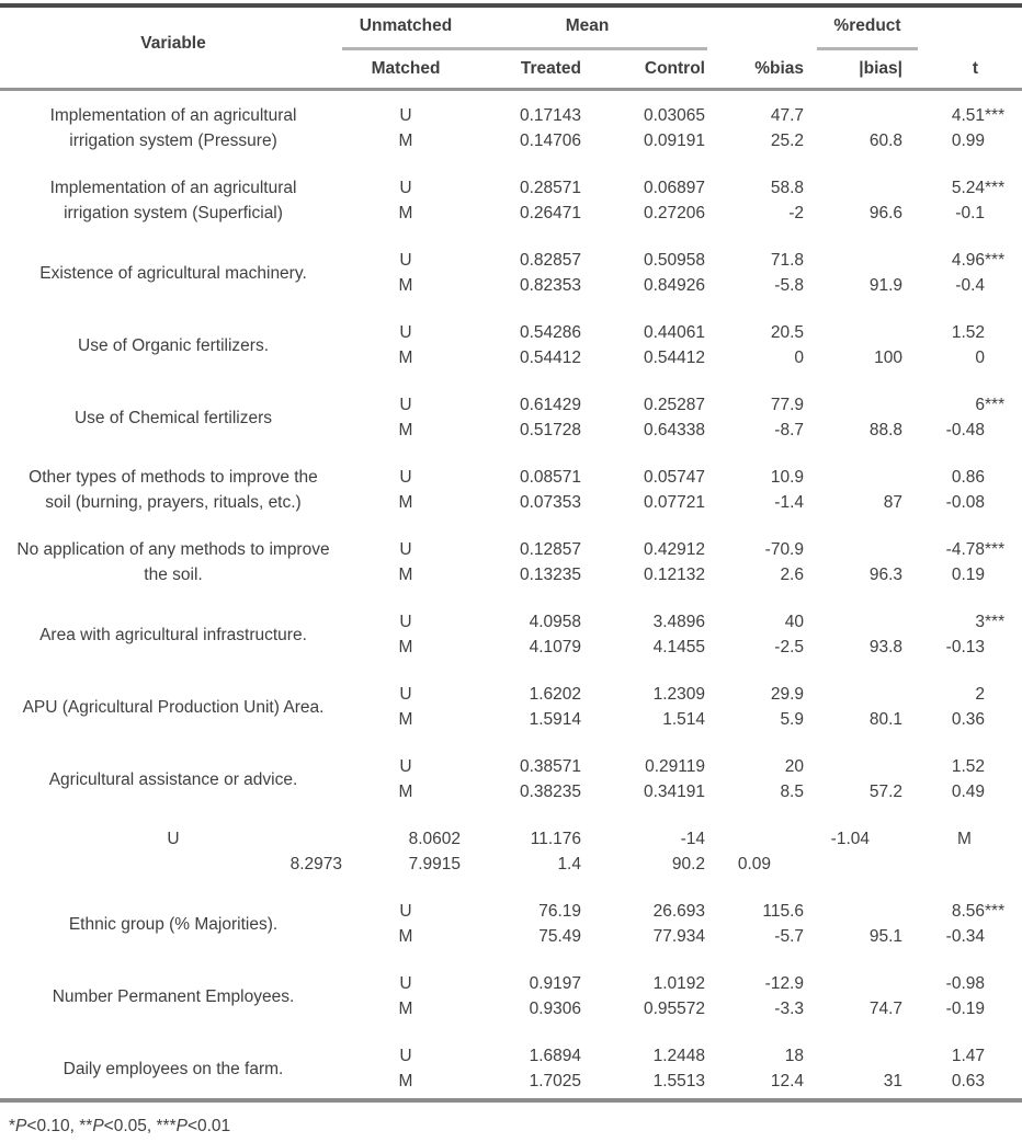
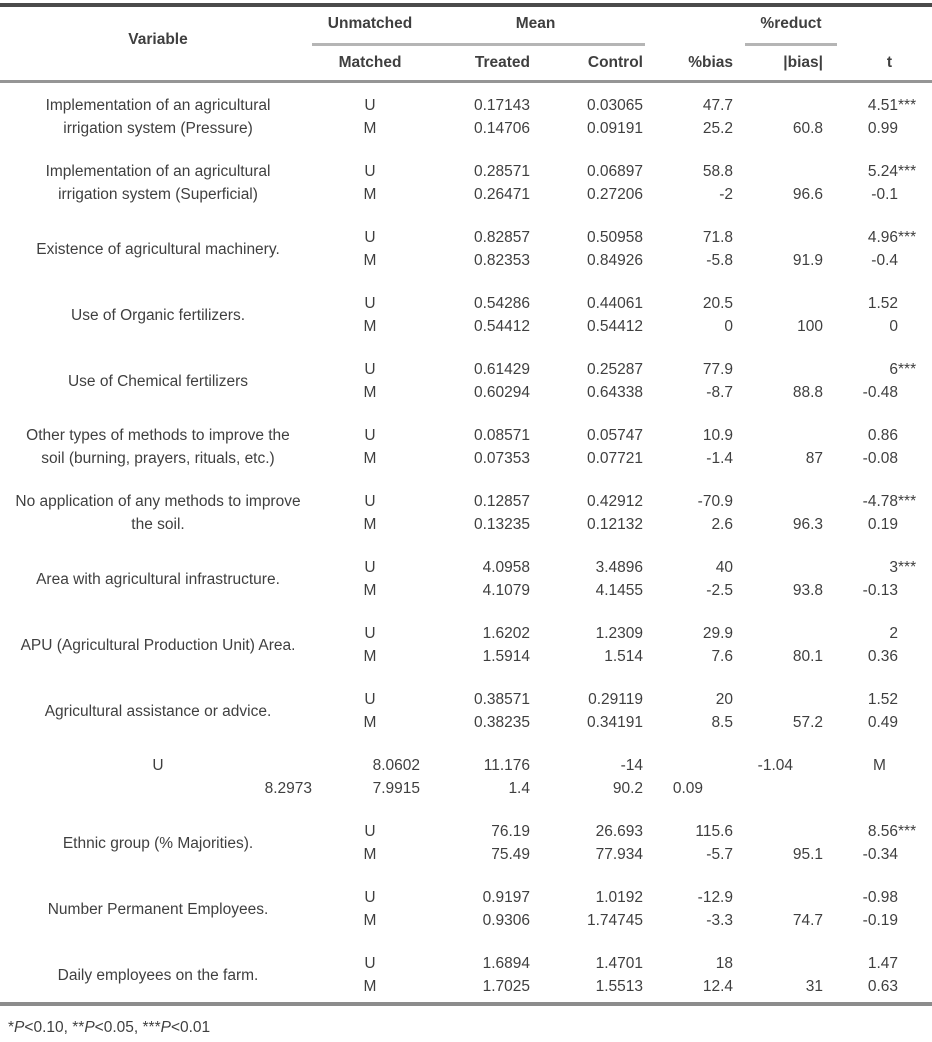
  Variable
  Unmatched
  Mean
  %reduct
  Matched
  Treated
  Control
  %bias
  |bias|
  t
  Implementation of an agricultural irrigation system (Pressure)
  U
  0.17143
  0.03065
  47.7
  4.51***
  M
  0.14706
  0.09191
  25.2
  60.8
  0.99
  Implementation of an agricultural irrigation system (Superficial)
  U
  0.28571
  0.06897
  58.8
  5.24***
  M
  0.26471
  0.27206
  -2
  96.6
  -0.1
  Existence of agricultural machinery.
  U
  0.82857
  0.50958
  71.8
  4.96***
  M
  0.82353
  0.84926
  -5.8
  91.9
  -0.4
  Use of Organic fertilizers.
  U
  0.54286
  0.44061
  20.5
  1.52
  M
  0.54412
  0.54412
  0
  100
  0
  Use of Chemical fertilizers
  U
  0.61429
  0.25287
  77.9
  6***
  M
- 0.51728
+ 0.60294
  0.64338
  -8.7
  88.8
  -0.48
  Other types of methods to improve the soil (burning, prayers, rituals, etc.)
  U
  0.08571
  0.05747
  10.9
  0.86
  M
  0.07353
  0.07721
  -1.4
  87
  -0.08
  No application of any methods to improve the soil.
  U
  0.12857
  0.42912
  -70.9
  -4.78***
  M
  0.13235
  0.12132
  2.6
  96.3
  0.19
  Area with agricultural infrastructure.
  U
  4.0958
  3.4896
  40
  3***
  M
  4.1079
  4.1455
  -2.5
  93.8
  -0.13
  APU (Agricultural Production Unit) Area.
  U
  1.6202
  1.2309
  29.9
  2
  M
  1.5914
  1.514
- 5.9
+ 7.6
  80.1
  0.36
  Agricultural assistance or advice.
  U
  0.38571
  0.29119
  20
  1.52
  M
  0.38235
  0.34191
  8.5
  57.2
  0.49
  U
  8.0602
  11.176
  -14
  -1.04
  M
  8.2973
  7.9915
  1.4
  90.2
  0.09
  Ethnic group (% Majorities).
  U
  76.19
  26.693
  115.6
  8.56***
  M
  75.49
  77.934
  -5.7
  95.1
  -0.34
  Number Permanent Employees.
  U
  0.9197
  1.0192
  -12.9
  -0.98
  M
  0.9306
- 0.95572
+ 1.74745
  -3.3
  74.7
  -0.19
  Daily employees on the farm.
  U
  1.6894
- 1.2448
+ 1.4701
  18
  1.47
  M
  1.7025
  1.5513
  12.4
  31
  0.63
  *P<0.10, **P<0.05, ***P<0.01
